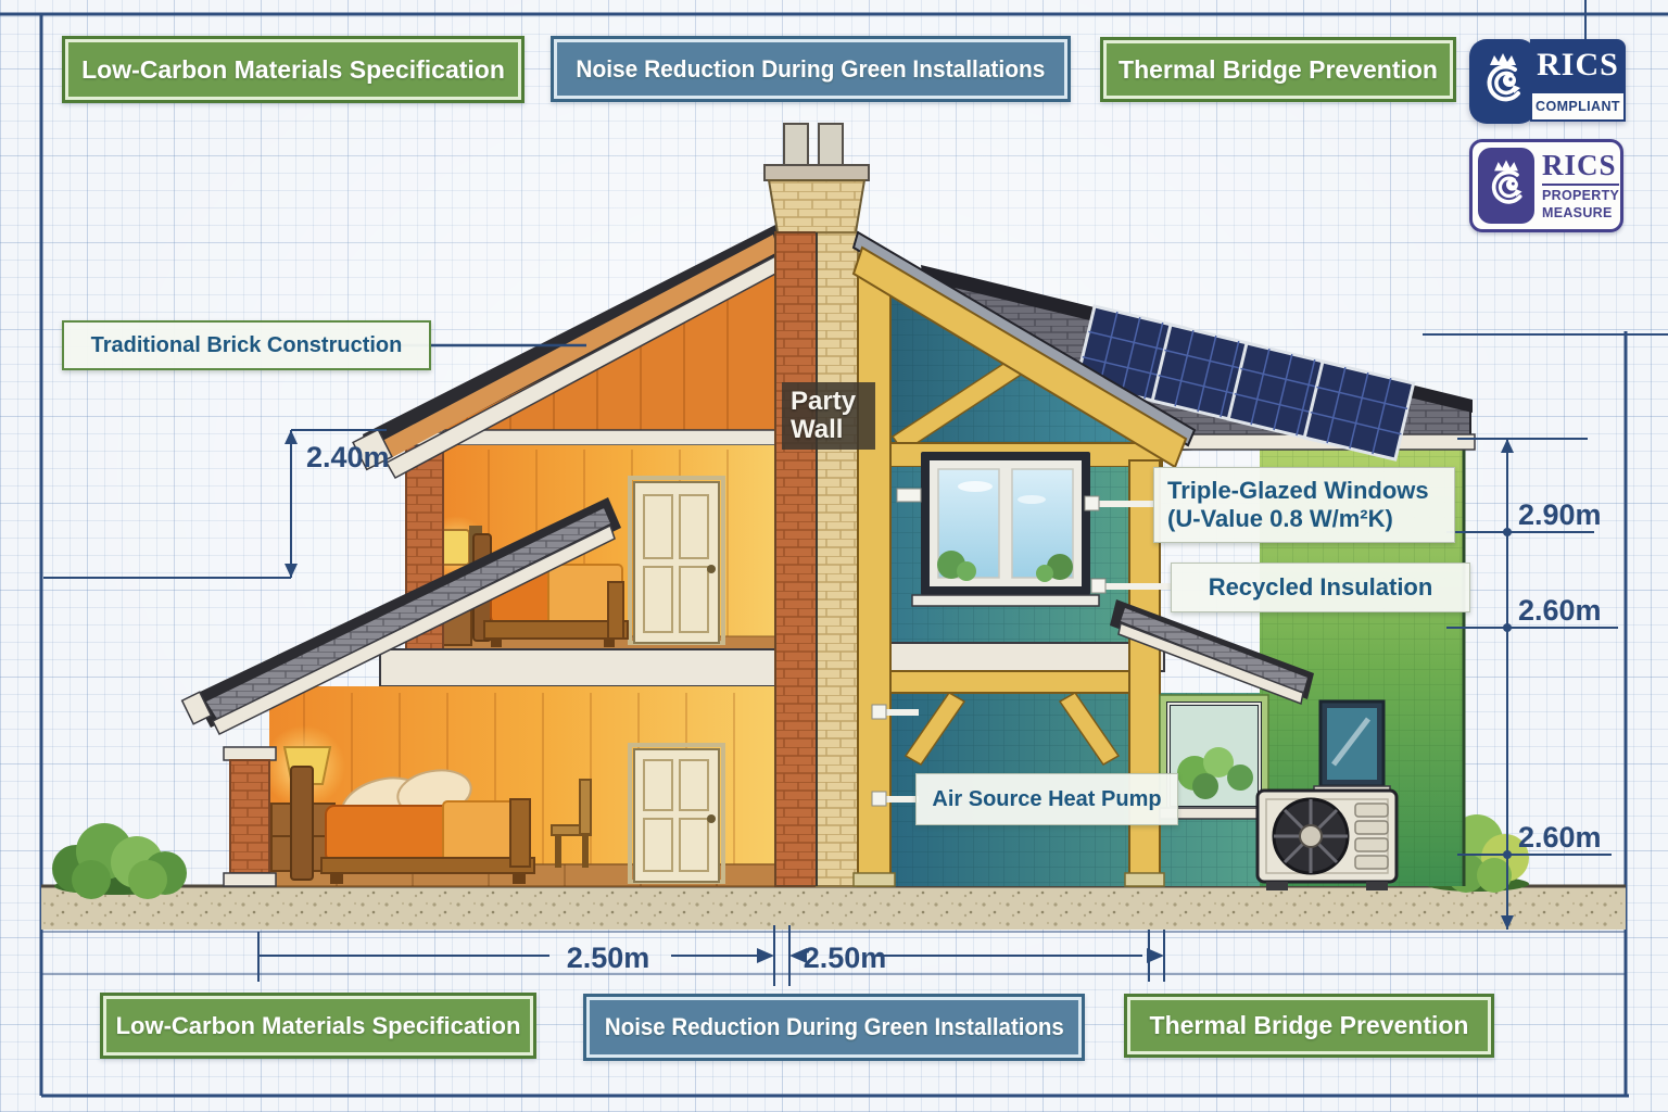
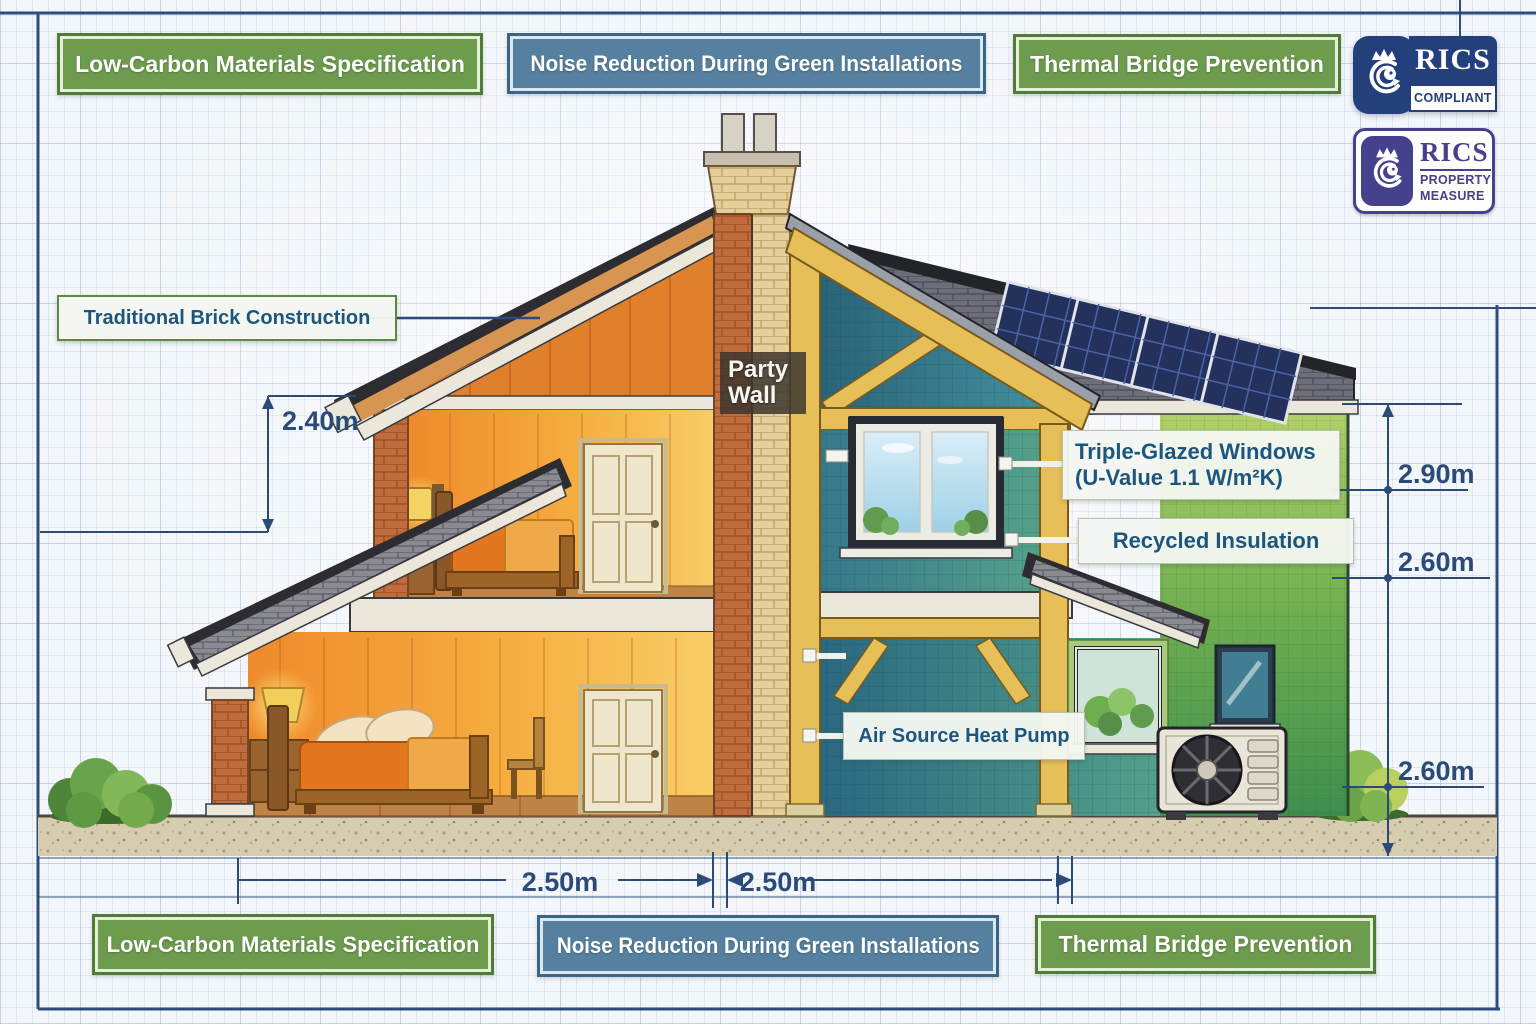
  2.40m
  2.90m
  2.60m
  2.60m
  2.50m
  2.50m
  Low-Carbon Materials Specification
  Noise Reduction During Green Installations
  Thermal Bridge Prevention
  Low-Carbon Materials Specification
  Noise Reduction During Green Installations
  Thermal Bridge Prevention
  Traditional Brick Construction
  Party
  Wall
  Triple-Glazed Windows
- (U-Value 0.8 W/m²K)
+ (U-Value 1.1 W/m²K)
  Recycled Insulation
  Air Source Heat Pump
  RICS
  COMPLIANT
  RICS
  PROPERTY
  MEASURE
